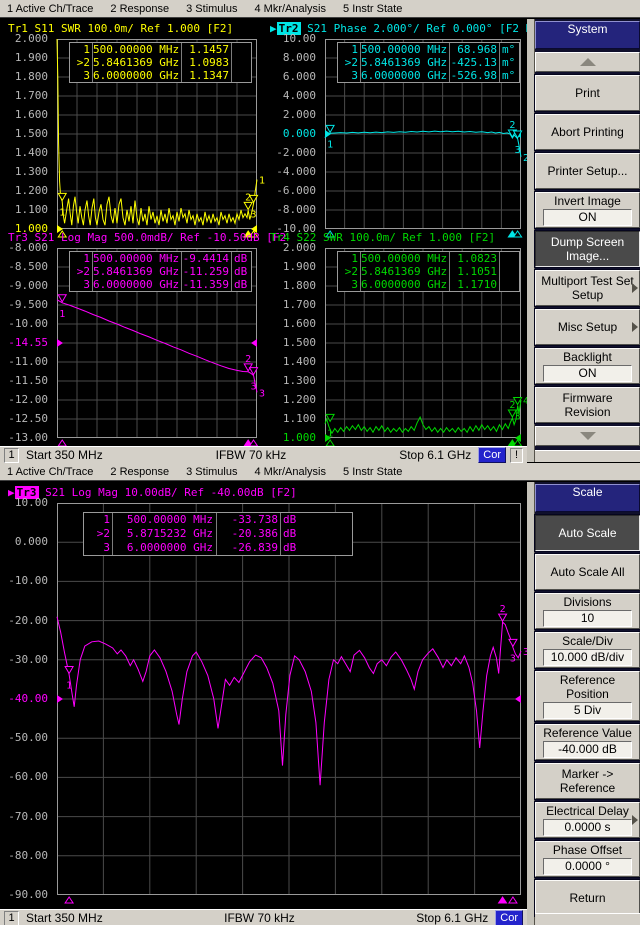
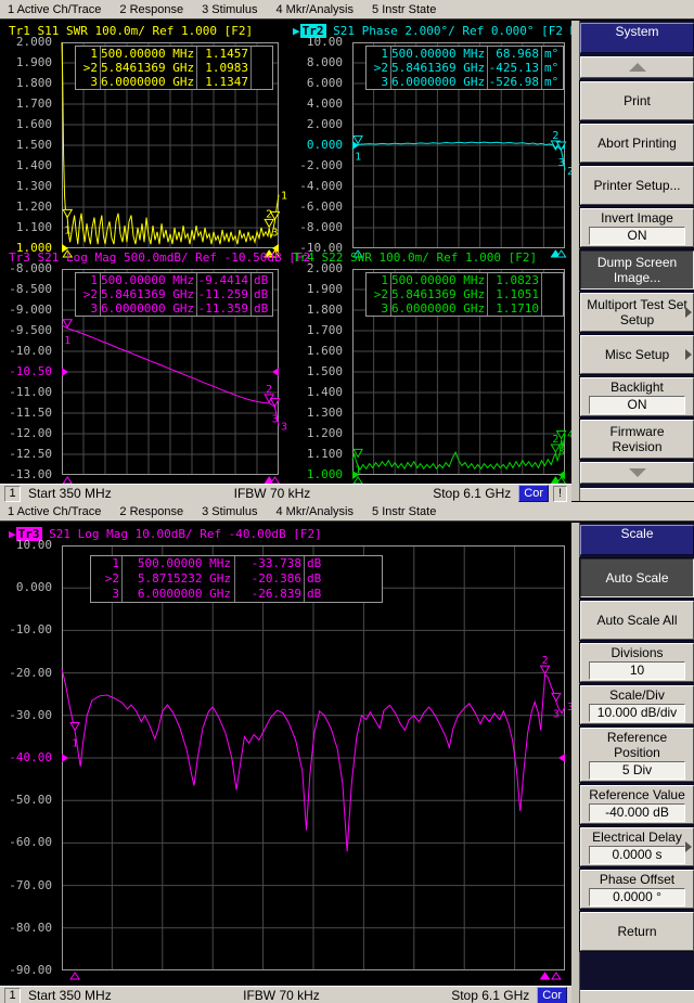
  1 Active Ch/Trace
  2 Response
  3 Stimulus
  4 Mkr/Analysis
  5 Instr State
  Tr1 S11 SWR 100.0m/ Ref 1.000 [F2]
  ▶ Tr2 S21 Phase 2.000°/ Ref 0.000° [F2
  2.000
  1.900
  1.800
  1.700
  1.600
  1.500
  1.400
  1.300
  1.200
  1.100
  1.000
  1
  2
  3
  1
  1
  500.00000 MHz
  1.1457
  >2
  5.8461369 GHz
  1.0983
  3
  6.0000000 GHz
  1.1347
  10.00
  8.000
  6.000
  4.000
  2.000
  0.000
  -2.000
  -4.000
  -6.000
  -8.000
  -10.00
  1
  2
  3
  1
  500.00000 MHz
  68.968
  m°
  >2
  5.8461369 GHz
  -425.13
  m°
  3
  6.0000000 GHz
  -526.98
  m°
  Tr3 S21 Log Mag 500.0mdB/ Ref -10.50dB [F2
  Tr4 S22 SWR 100.0m/ Ref 1.000 [F2]
  -8.000
  -8.500
  -9.000
  -9.500
  -10.00
- -14.55
+ -10.50
  -11.00
  -11.50
  -12.00
  -12.50
  -13.00
  1
  2
  3
  3
  1
  500.00000 MHz
  -9.4414
  dB
  >2
  5.8461369 GHz
  -11.259
  dB
  3
  6.0000000 GHz
  -11.359
  dB
  2.000
  1.900
  1.800
  1.700
  1.600
  1.500
  1.400
  1.300
  1.200
  1.100
  1.000
  1
  2
  3
  1
  500.00000 MHz
  1.0823
  >2
  5.8461369 GHz
  1.1051
  3
  6.0000000 GHz
  1.1710
  1
  Start 350 MHz
  IFBW 70 kHz
  Stop 6.1 GHz
  Cor
  !
  System
  Print
  Abort Printing
  Printer Setup...
  Invert Image
  ON
  Dump Screen Image...
  Multiport Test Set Setup
  Misc Setup
  Backlight
  ON
  Firmware Revision
  1 Active Ch/Trace
  2 Response
  3 Stimulus
  4 Mkr/Analysis
  5 Instr State
  ▶ Tr3 S21 Log Mag 10.00dB/ Ref -40.00dB [F2]
  10.00
  0.000
  -10.00
  -20.00
  -30.00
  -40.00
  -50.00
  -60.00
  -70.00
  -80.00
  -90.00
  1
  2
  3
  1
  500.00000 MHz
  -33.738
  dB
  >2
  5.8715232 GHz
  -20.386
  dB
  3
  6.0000000 GHz
  -26.839
  dB
  1
  Start 350 MHz
  IFBW 70 kHz
  Stop 6.1 GHz
  Cor
  Scale
  Auto Scale
  Auto Scale All
  Divisions
  10
  Scale/Div
  10.000 dB/div
  Reference Position
  5 Div
  Reference Value
  -40.000 dB
- Marker -> Reference
  Electrical Delay
  0.0000 s
  Phase Offset
  0.0000 °
  Return
